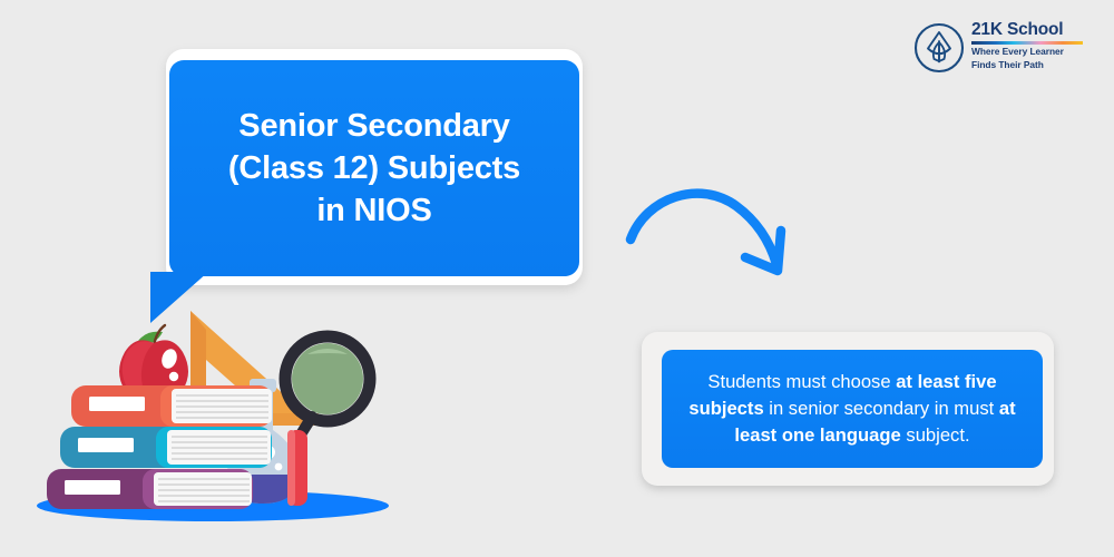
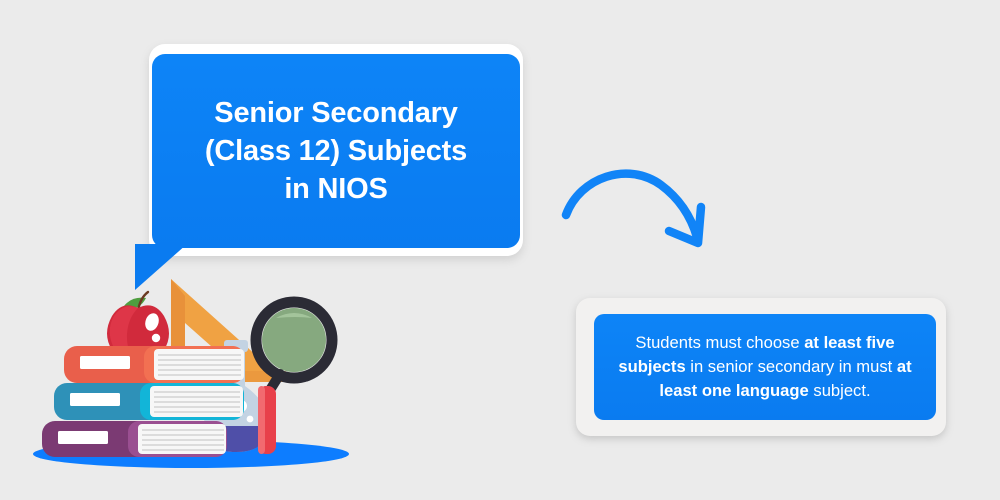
- 21K School
- Where Every Learner
- Finds Their Path
  Senior Secondary
  (Class 12) Subjects
  in NIOS
  Students must choose at least five subjects in senior secondary in must at least one language subject.
